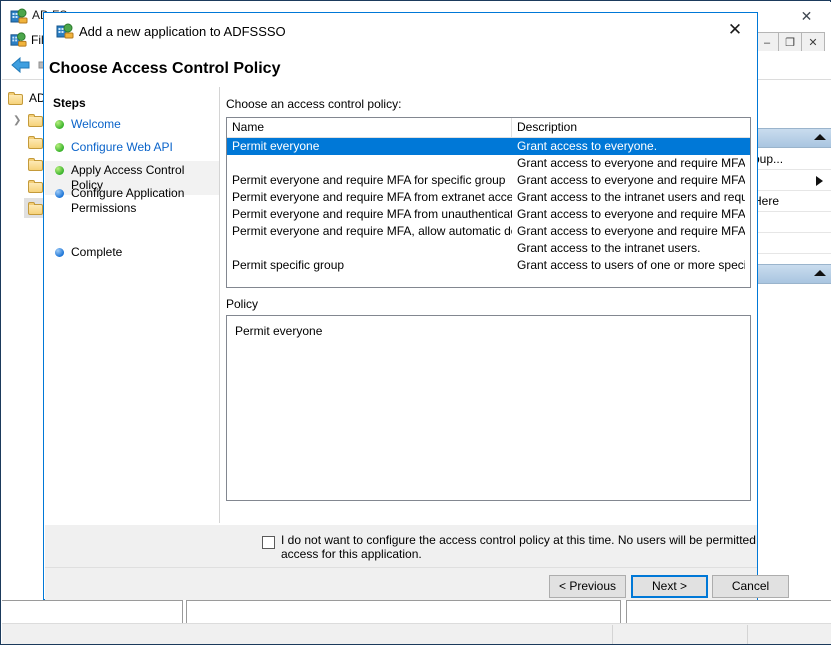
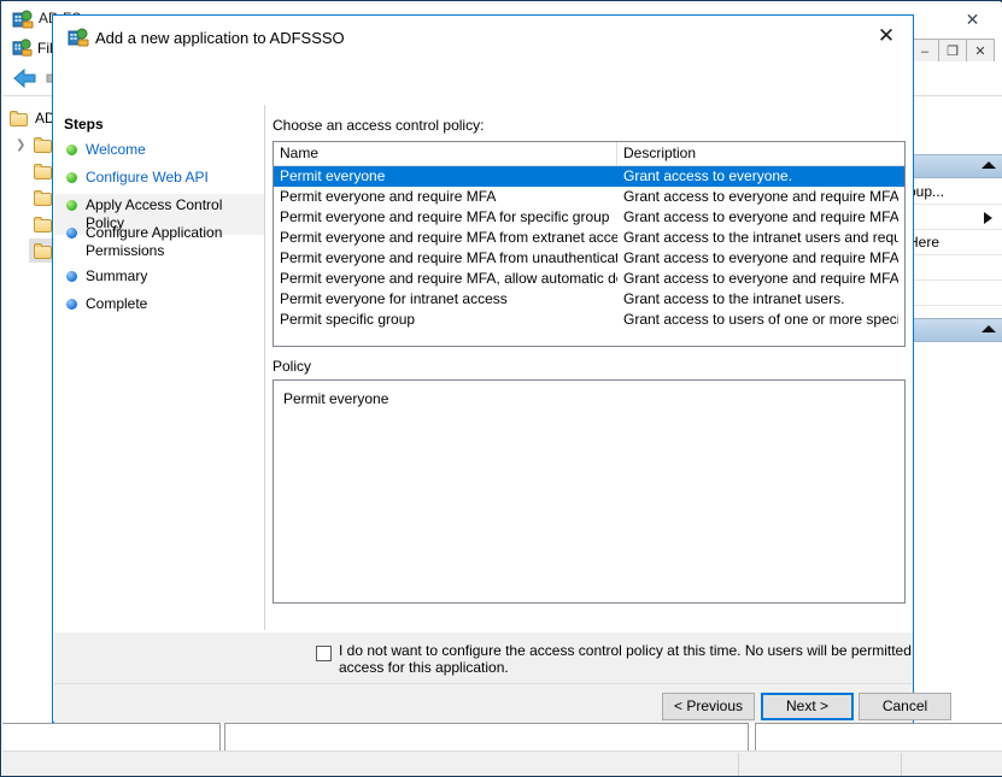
  ✕
  –
  ❐
  ✕
  AD
  ❯
  up...
  ere
  Add a new application to ADFSSSO
  ✕
- Choose Access Control Policy
  Steps
  Welcome
  Configure Web API
  Apply Access Control Policy
  Configure Application Permissions
+ Summary
  Complete
  Choose an access control policy:
  Name
  Description
  Permit everyone
  Grant access to everyone.
+ Permit everyone and require MFA
  Grant access to everyone and require MFA
  Permit everyone and require MFA for specific group
  Grant access to everyone and require MFA
  Permit everyone and require MFA from extranet acce
  Grant access to the intranet users and requ
  Permit everyone and require MFA from unauthenticat
  Grant access to everyone and require MFA
  Permit everyone and require MFA, allow automatic d
  Grant access to everyone and require MFA
+ Permit everyone for intranet access
  Grant access to the intranet users.
  Permit specific group
  Grant access to users of one or more spec
  Policy
  Permit everyone
  I do not want to configure the access control policy at this time. No users will be permitted access for this application.
  < Previous
  Next >
  Cancel
